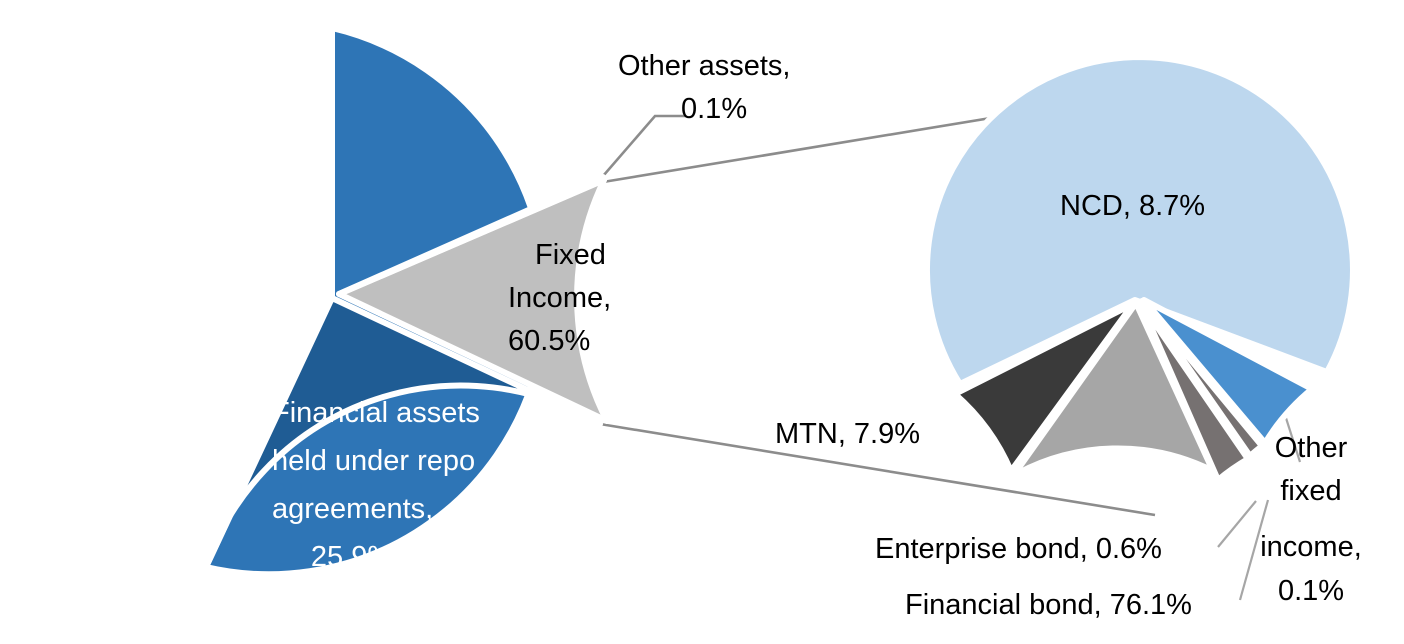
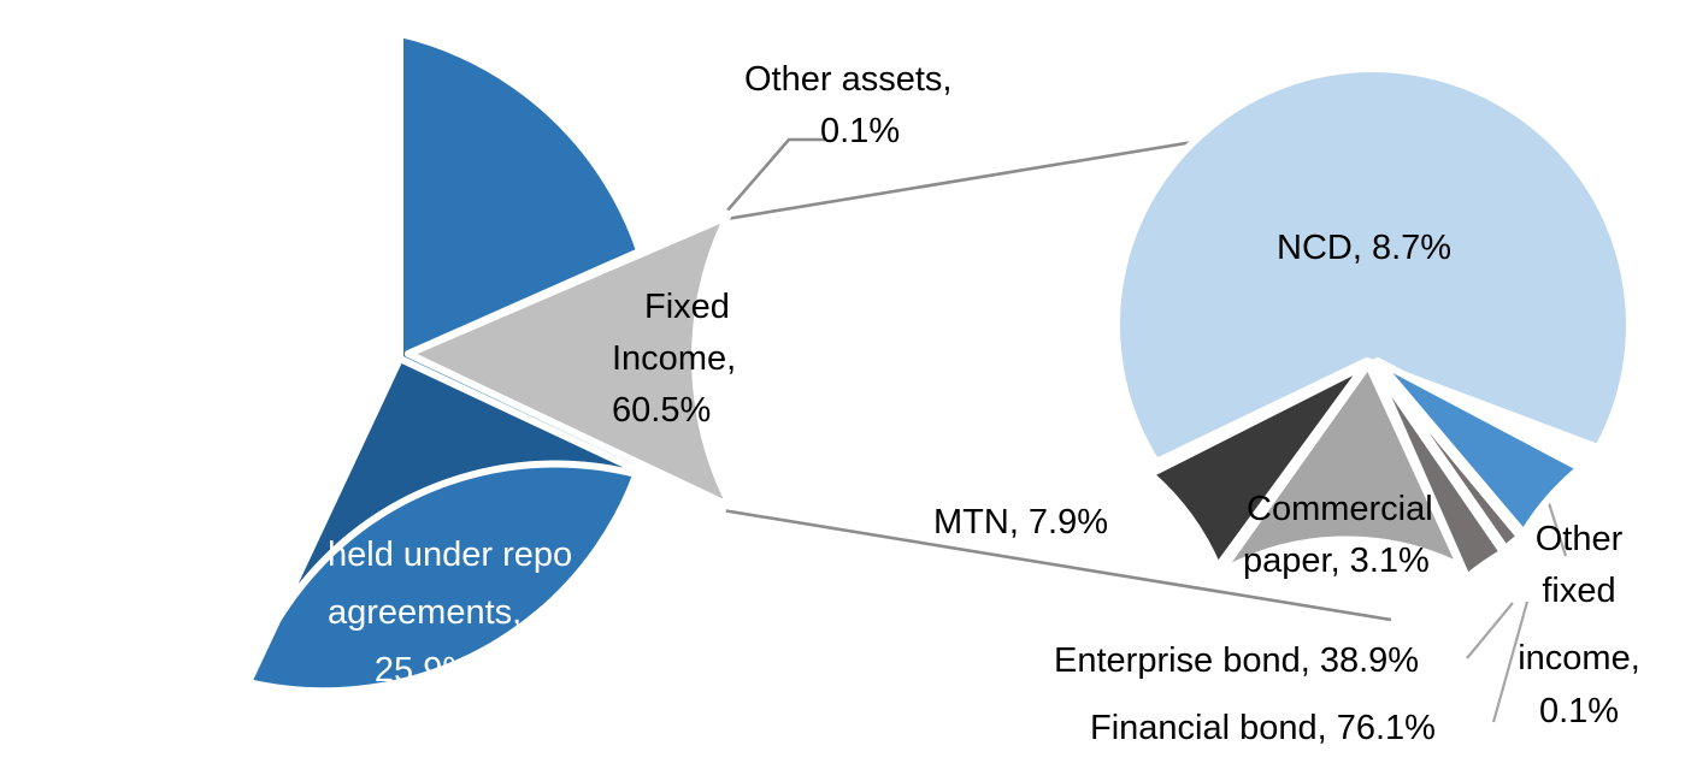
- Financial assets
  held under repo
  agreements,
  25.9%
  Fixed
  Income,
  60.5%
  Other assets,
  0.1%
  NCD, 8.7%
  MTN, 7.9%
+ Commercial
+ paper, 3.1%
- Enterprise bond, 0.6%
+ Enterprise bond, 38.9%
  Financial bond, 76.1%
  Other
  fixed
  income,
  0.1%
